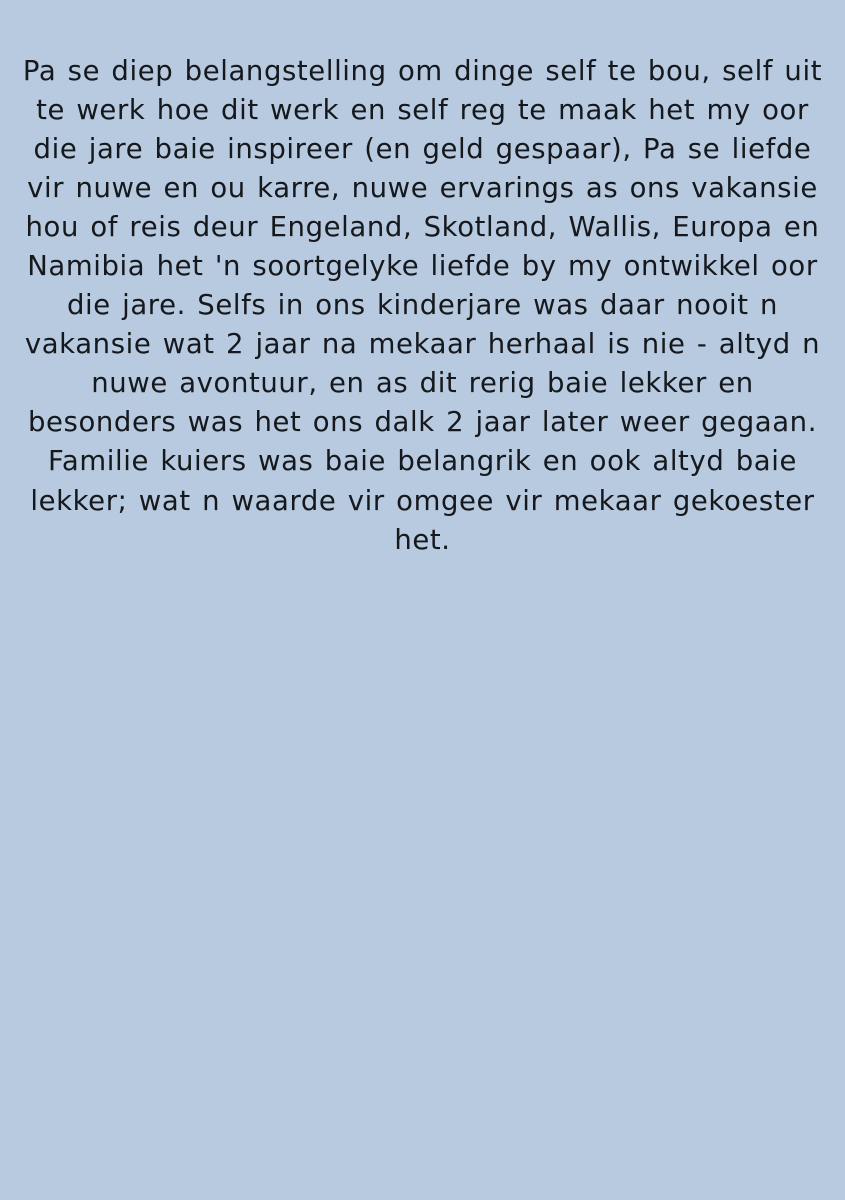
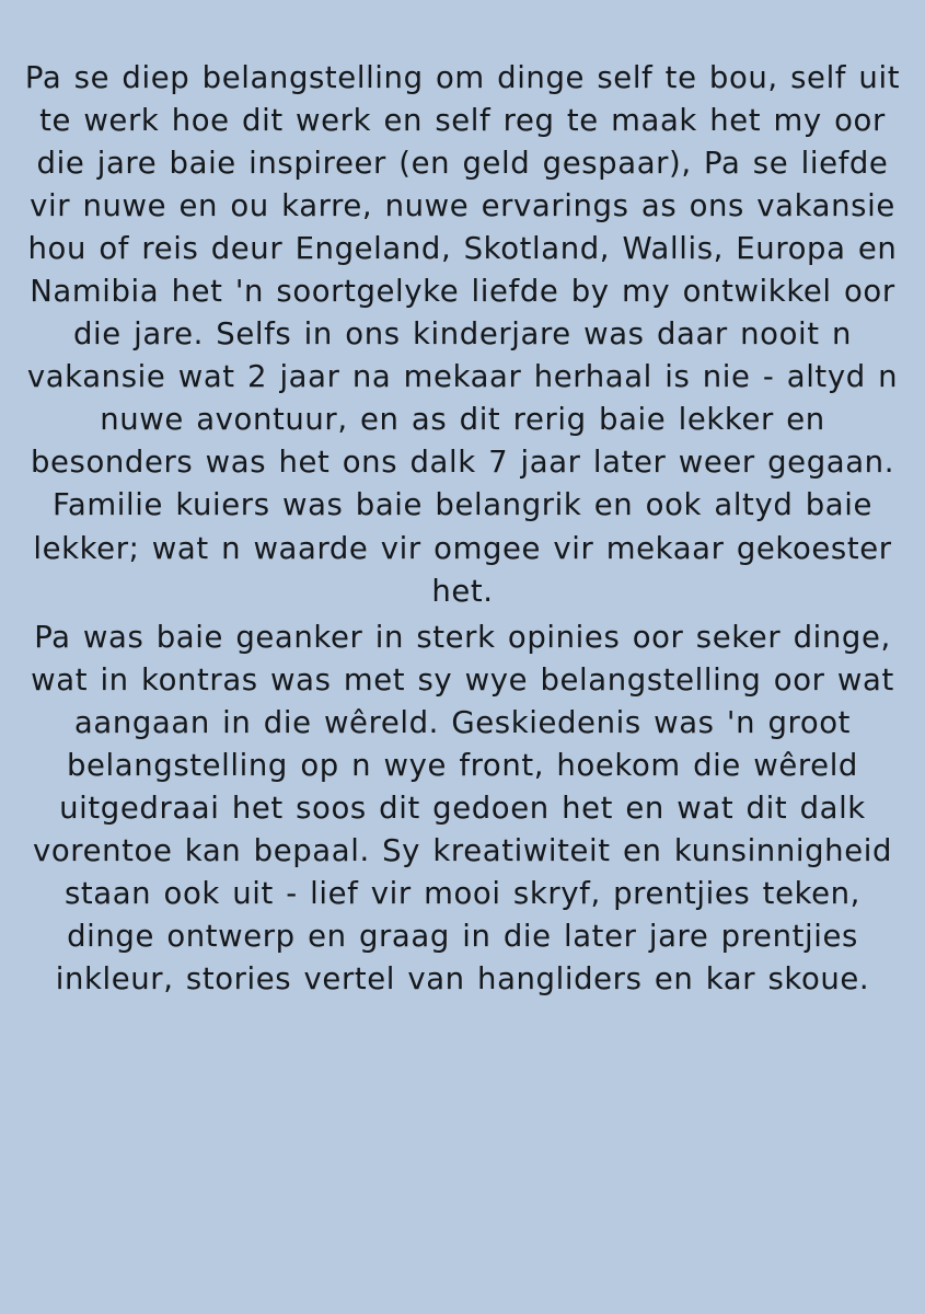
- Pa se diep belangstelling om dinge self te bou, self uit te werk hoe dit werk en self reg te maak het my oor die jare baie inspireer (en geld gespaar), Pa se liefde vir nuwe en ou karre, nuwe ervarings as ons vakansie hou of reis deur Engeland, Skotland, Wallis, Europa en Namibia het 'n soortgelyke liefde by my ontwikkel oor die jare. Selfs in ons kinderjare was daar nooit n vakansie wat 2 jaar na mekaar herhaal is nie - altyd n nuwe avontuur, en as dit rerig baie lekker en besonders was het ons dalk 2 jaar later weer gegaan. Familie kuiers was baie belangrik en ook altyd baie lekker; wat n waarde vir omgee vir mekaar gekoester het.
+ Pa se diep belangstelling om dinge self te bou, self uit te werk hoe dit werk en self reg te maak het my oor die jare baie inspireer (en geld gespaar), Pa se liefde vir nuwe en ou karre, nuwe ervarings as ons vakansie hou of reis deur Engeland, Skotland, Wallis, Europa en Namibia het 'n soortgelyke liefde by my ontwikkel oor die jare. Selfs in ons kinderjare was daar nooit n vakansie wat 2 jaar na mekaar herhaal is nie - altyd n nuwe avontuur, en as dit rerig baie lekker en besonders was het ons dalk 7 jaar later weer gegaan. Familie kuiers was baie belangrik en ook altyd baie lekker; wat n waarde vir omgee vir mekaar gekoester het.
+ Pa was baie geanker in sterk opinies oor seker dinge, wat in kontras was met sy wye belangstelling oor wat aangaan in die wêreld. Geskiedenis was 'n groot belangstelling op n wye front, hoekom die wêreld uitgedraai het soos dit gedoen het en wat dit dalk vorentoe kan bepaal. Sy kreatiwiteit en kunsinnigheid staan ook uit - lief vir mooi skryf, prentjies teken, dinge ontwerp en graag in die later jare prentjies inkleur, stories vertel van hangliders en kar skoue.
